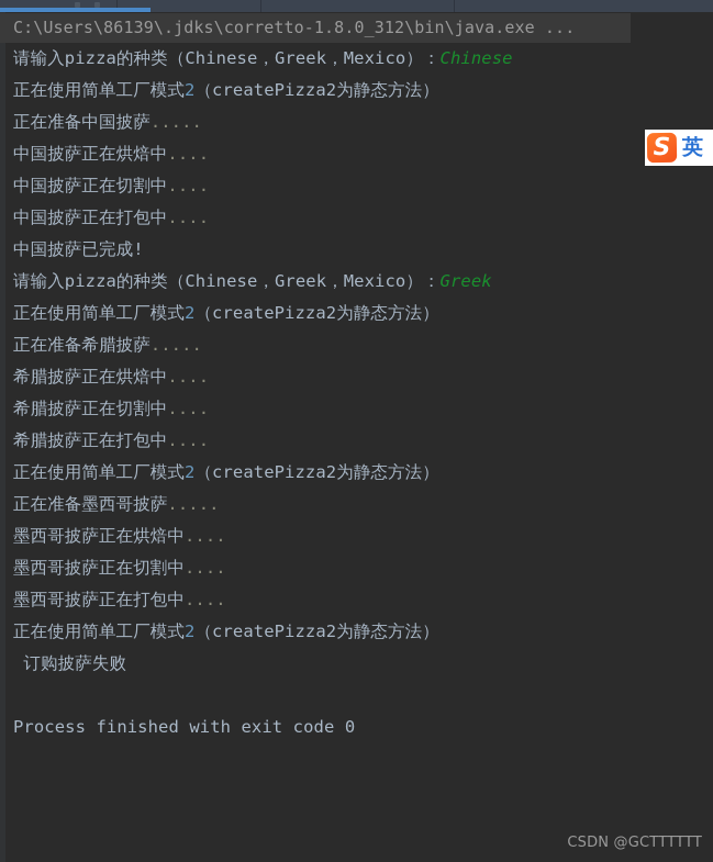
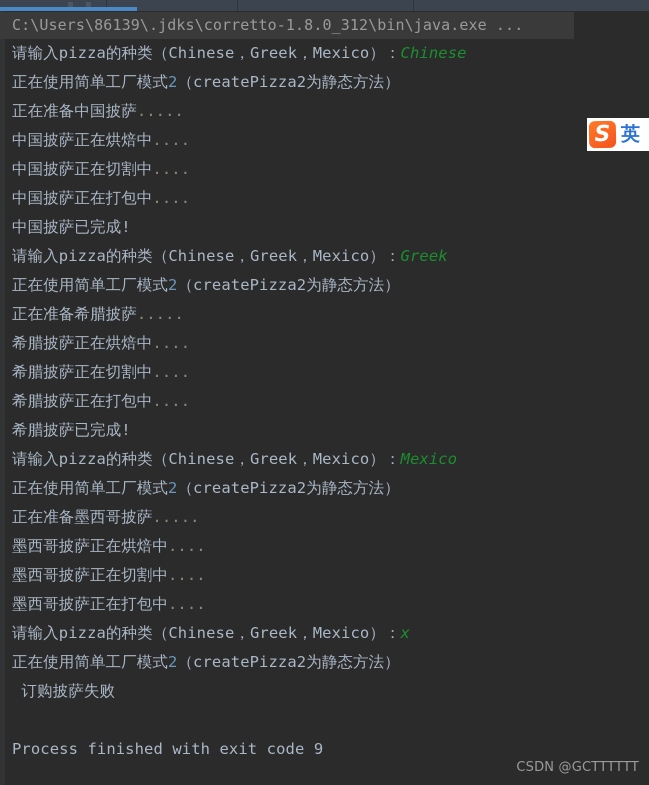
  C:\Users\86139\.jdks\corretto-1.8.0_312\bin\java.exe ...
  请输入pizza的种类（Chinese，Greek，Mexico）：Chinese
  正在使用简单工厂模式2（createPizza2为静态方法）
  正在准备中国披萨.....
  中国披萨正在烘焙中....
  中国披萨正在切割中....
  中国披萨正在打包中....
  中国披萨已完成!
  请输入pizza的种类（Chinese，Greek，Mexico）：Greek
  正在使用简单工厂模式2（createPizza2为静态方法）
  正在准备希腊披萨.....
  希腊披萨正在烘焙中....
  希腊披萨正在切割中....
  希腊披萨正在打包中....
+ 希腊披萨已完成!
+ 请输入pizza的种类（Chinese，Greek，Mexico）：Mexico
  正在使用简单工厂模式2（createPizza2为静态方法）
  正在准备墨西哥披萨.....
  墨西哥披萨正在烘焙中....
  墨西哥披萨正在切割中....
  墨西哥披萨正在打包中....
+ 请输入pizza的种类（Chinese，Greek，Mexico）：x
  正在使用简单工厂模式2（createPizza2为静态方法）
  订购披萨失败
- Process finished with exit code 0
+ Process finished with exit code 9
  S
  英
  CSDN @GCTTTTTT
